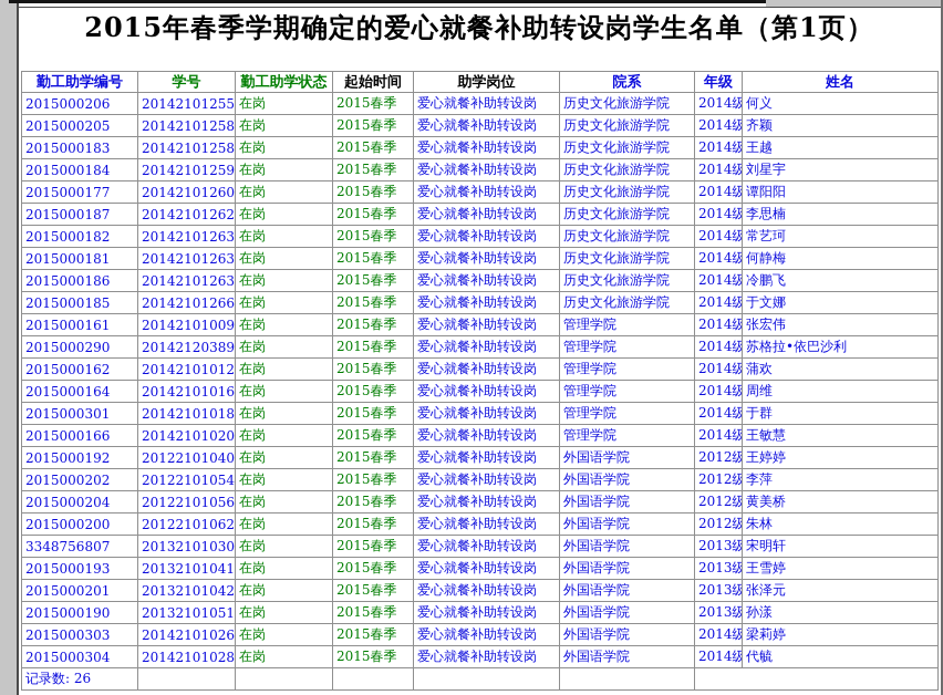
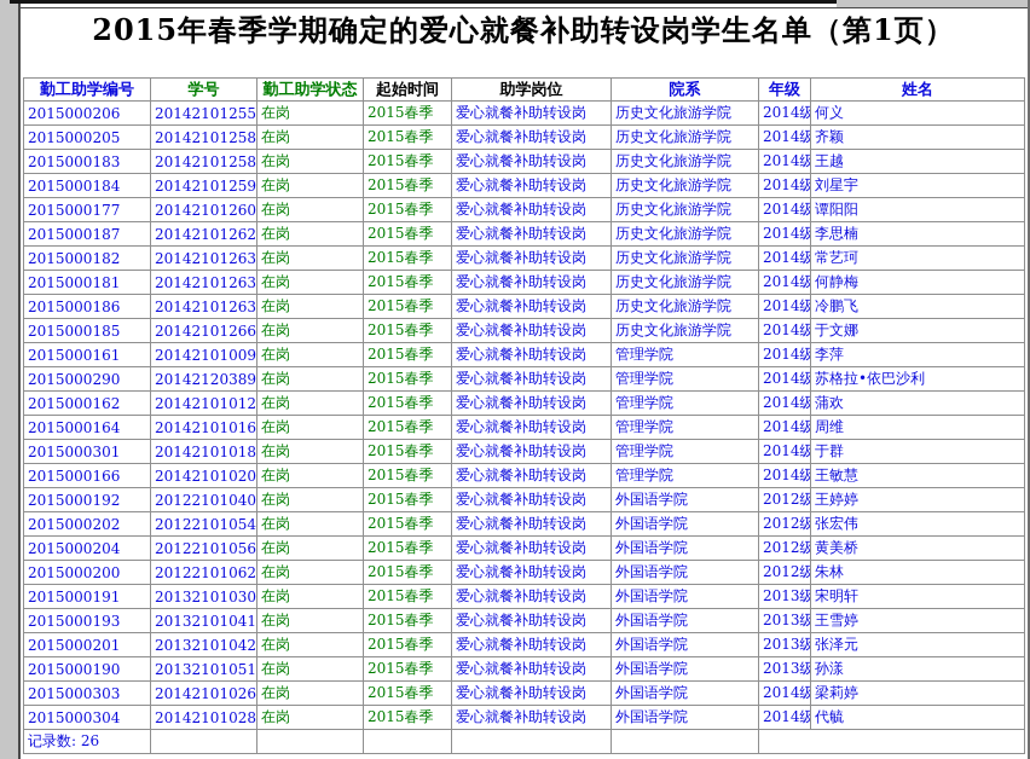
  2015年春季学期确定的爱心就餐补助转设岗学生名单（第1页）
  勤工助学编号	学号	勤工助学状态	起始时间	助学岗位	院系	年级	姓名
  2015000206	20142101255	在岗	2015春季	爱心就餐补助转设岗	历史文化旅游学院	2014级	何义
  2015000205	20142101258	在岗	2015春季	爱心就餐补助转设岗	历史文化旅游学院	2014级	齐颖
  2015000183	20142101258	在岗	2015春季	爱心就餐补助转设岗	历史文化旅游学院	2014级	王越
  2015000184	20142101259	在岗	2015春季	爱心就餐补助转设岗	历史文化旅游学院	2014级	刘星宇
  2015000177	20142101260	在岗	2015春季	爱心就餐补助转设岗	历史文化旅游学院	2014级	谭阳阳
  2015000187	20142101262	在岗	2015春季	爱心就餐补助转设岗	历史文化旅游学院	2014级	李思楠
  2015000182	20142101263	在岗	2015春季	爱心就餐补助转设岗	历史文化旅游学院	2014级	常艺珂
  2015000181	20142101263	在岗	2015春季	爱心就餐补助转设岗	历史文化旅游学院	2014级	何静梅
  2015000186	20142101263	在岗	2015春季	爱心就餐补助转设岗	历史文化旅游学院	2014级	冷鹏飞
  2015000185	20142101266	在岗	2015春季	爱心就餐补助转设岗	历史文化旅游学院	2014级	于文娜
- 2015000161	20142101009	在岗	2015春季	爱心就餐补助转设岗	管理学院	2014级	张宏伟
+ 2015000161	20142101009	在岗	2015春季	爱心就餐补助转设岗	管理学院	2014级	李萍
  2015000290	20142120389	在岗	2015春季	爱心就餐补助转设岗	管理学院	2014级	苏格拉•依巴沙利
  2015000162	20142101012	在岗	2015春季	爱心就餐补助转设岗	管理学院	2014级	蒲欢
  2015000164	20142101016	在岗	2015春季	爱心就餐补助转设岗	管理学院	2014级	周维
  2015000301	20142101018	在岗	2015春季	爱心就餐补助转设岗	管理学院	2014级	于群
  2015000166	20142101020	在岗	2015春季	爱心就餐补助转设岗	管理学院	2014级	王敏慧
  2015000192	20122101040	在岗	2015春季	爱心就餐补助转设岗	外国语学院	2012级	王婷婷
- 2015000202	20122101054	在岗	2015春季	爱心就餐补助转设岗	外国语学院	2012级	李萍
+ 2015000202	20122101054	在岗	2015春季	爱心就餐补助转设岗	外国语学院	2012级	张宏伟
  2015000204	20122101056	在岗	2015春季	爱心就餐补助转设岗	外国语学院	2012级	黄美桥
  2015000200	20122101062	在岗	2015春季	爱心就餐补助转设岗	外国语学院	2012级	朱林
- 3348756807	20132101030	在岗	2015春季	爱心就餐补助转设岗	外国语学院	2013级	宋明轩
+ 2015000191	20132101030	在岗	2015春季	爱心就餐补助转设岗	外国语学院	2013级	宋明轩
  2015000193	20132101041	在岗	2015春季	爱心就餐补助转设岗	外国语学院	2013级	王雪婷
  2015000201	20132101042	在岗	2015春季	爱心就餐补助转设岗	外国语学院	2013级	张泽元
  2015000190	20132101051	在岗	2015春季	爱心就餐补助转设岗	外国语学院	2013级	孙漾
  2015000303	20142101026	在岗	2015春季	爱心就餐补助转设岗	外国语学院	2014级	梁莉婷
  2015000304	20142101028	在岗	2015春季	爱心就餐补助转设岗	外国语学院	2014级	代毓
  记录数: 26
